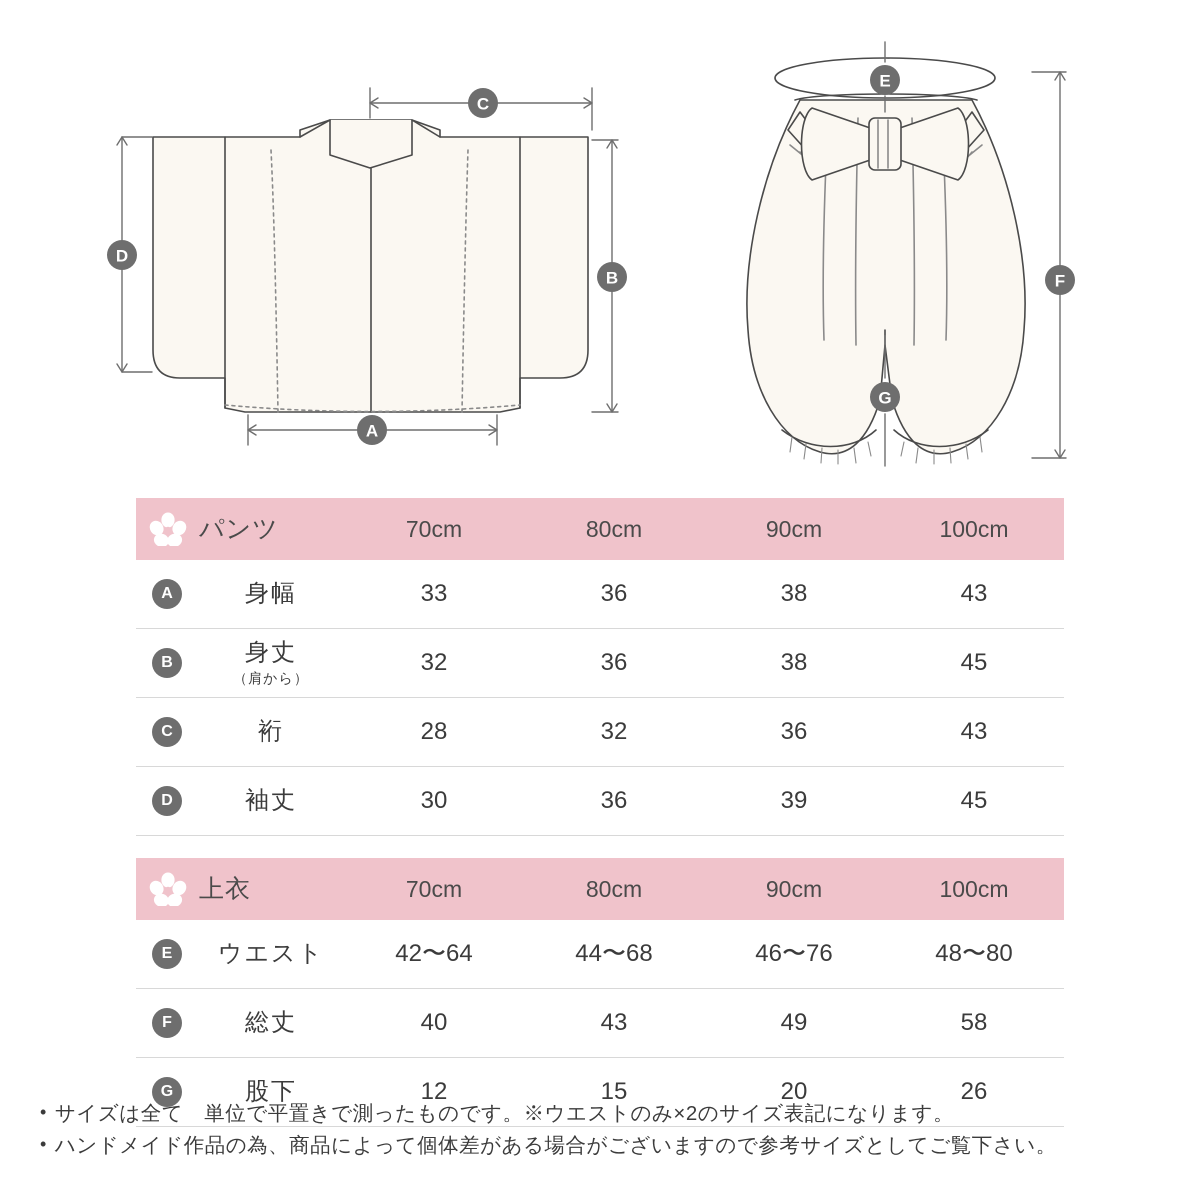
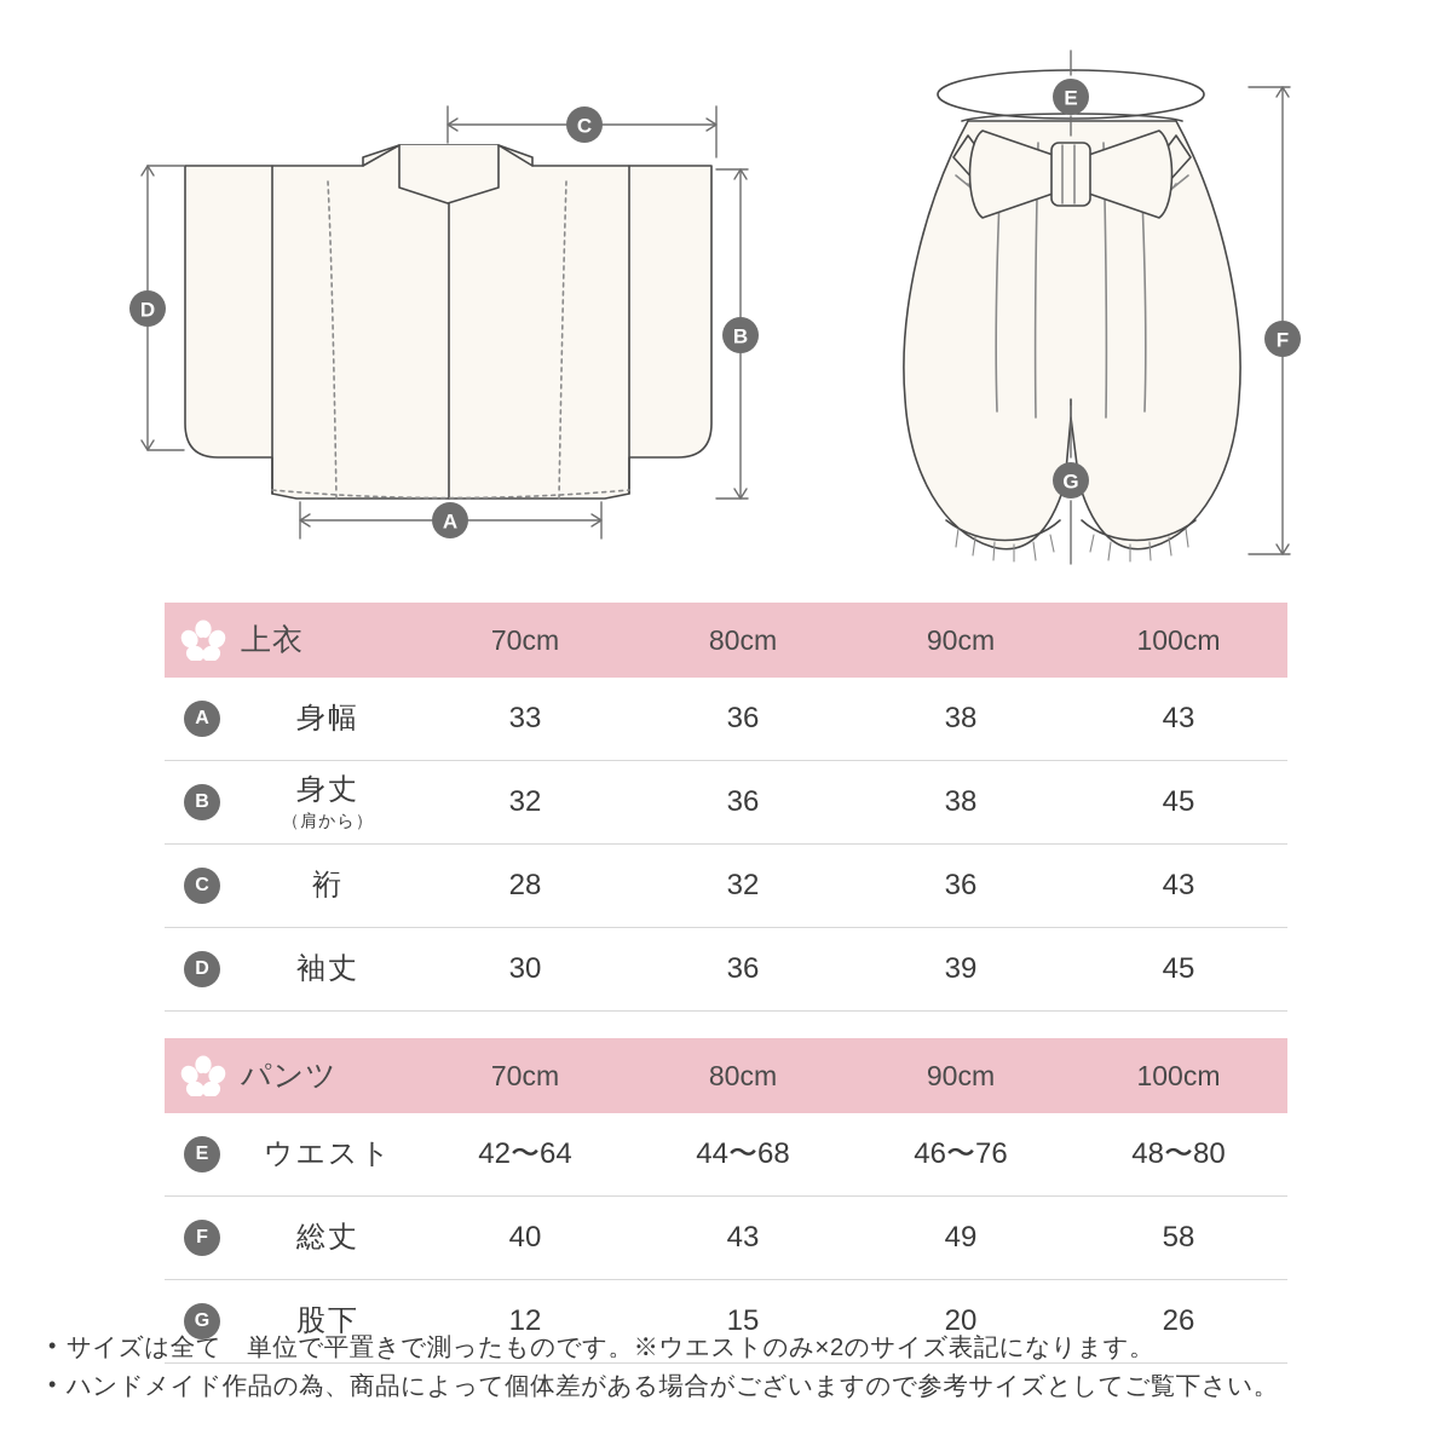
  C
  D
  B
  A
  E
  F
  G
- 	パンツ	70cm	80cm	90cm	100cm
+ 	上衣	70cm	80cm	90cm	100cm
  A	身幅	33	36	38	43
  B	身丈 （肩から）	32	36	38	45
  C	裄	28	32	36	43
  D	袖丈	30	36	39	45
- 	上衣	70cm	80cm	90cm	100cm
+ 	パンツ	70cm	80cm	90cm	100cm
  E	ウエスト	42〜64	44〜68	46〜76	48〜80
  F	総丈	40	43	49	58
  G	股下	12	15	20	26
  •
  サイズは全て 単位で平置きで測ったものです。※ウエストのみ×2のサイズ表記になります。
  •
  ハンドメイド作品の為、商品によって個体差がある場合がございますので参考サイズとしてご覧下さい。
